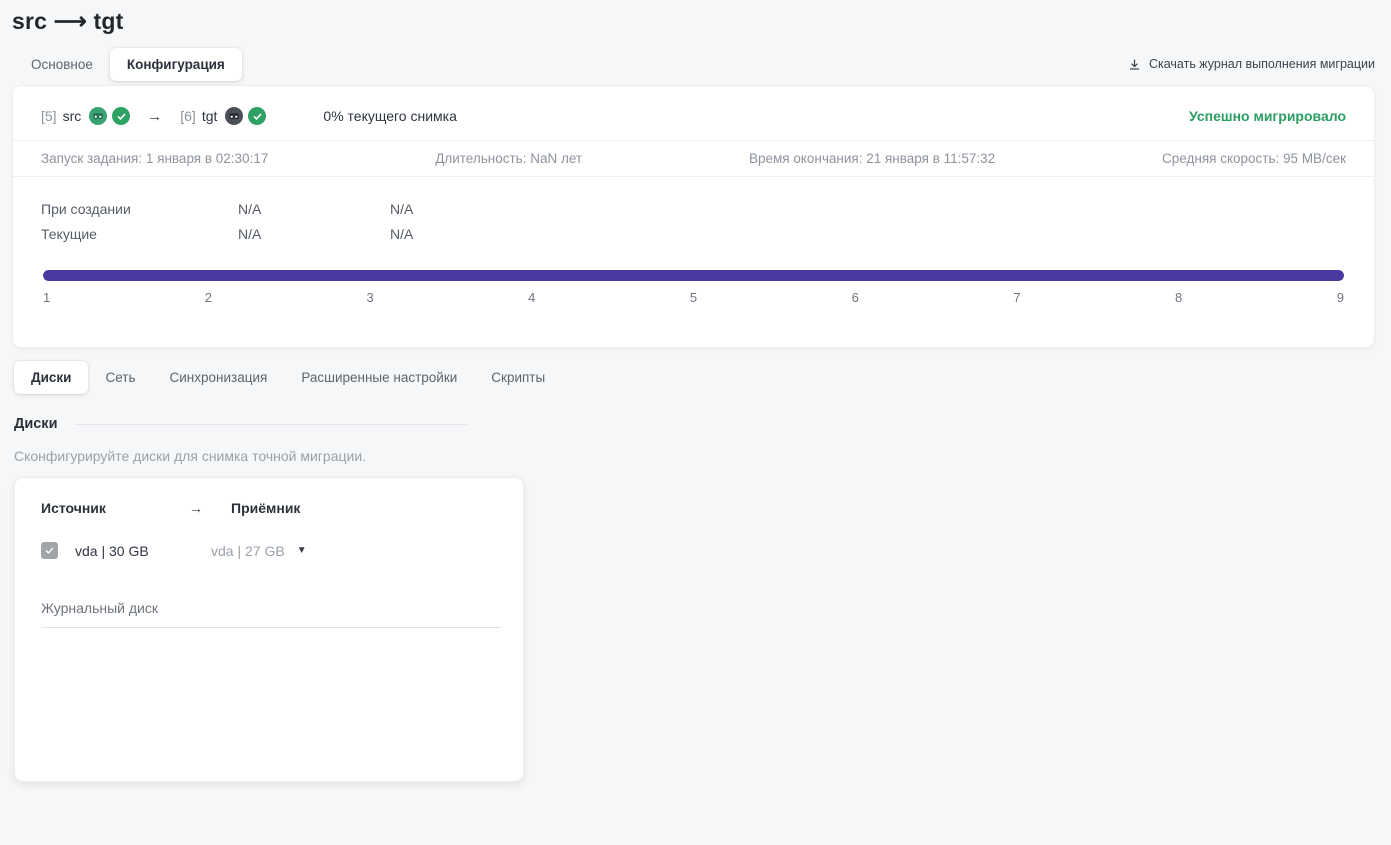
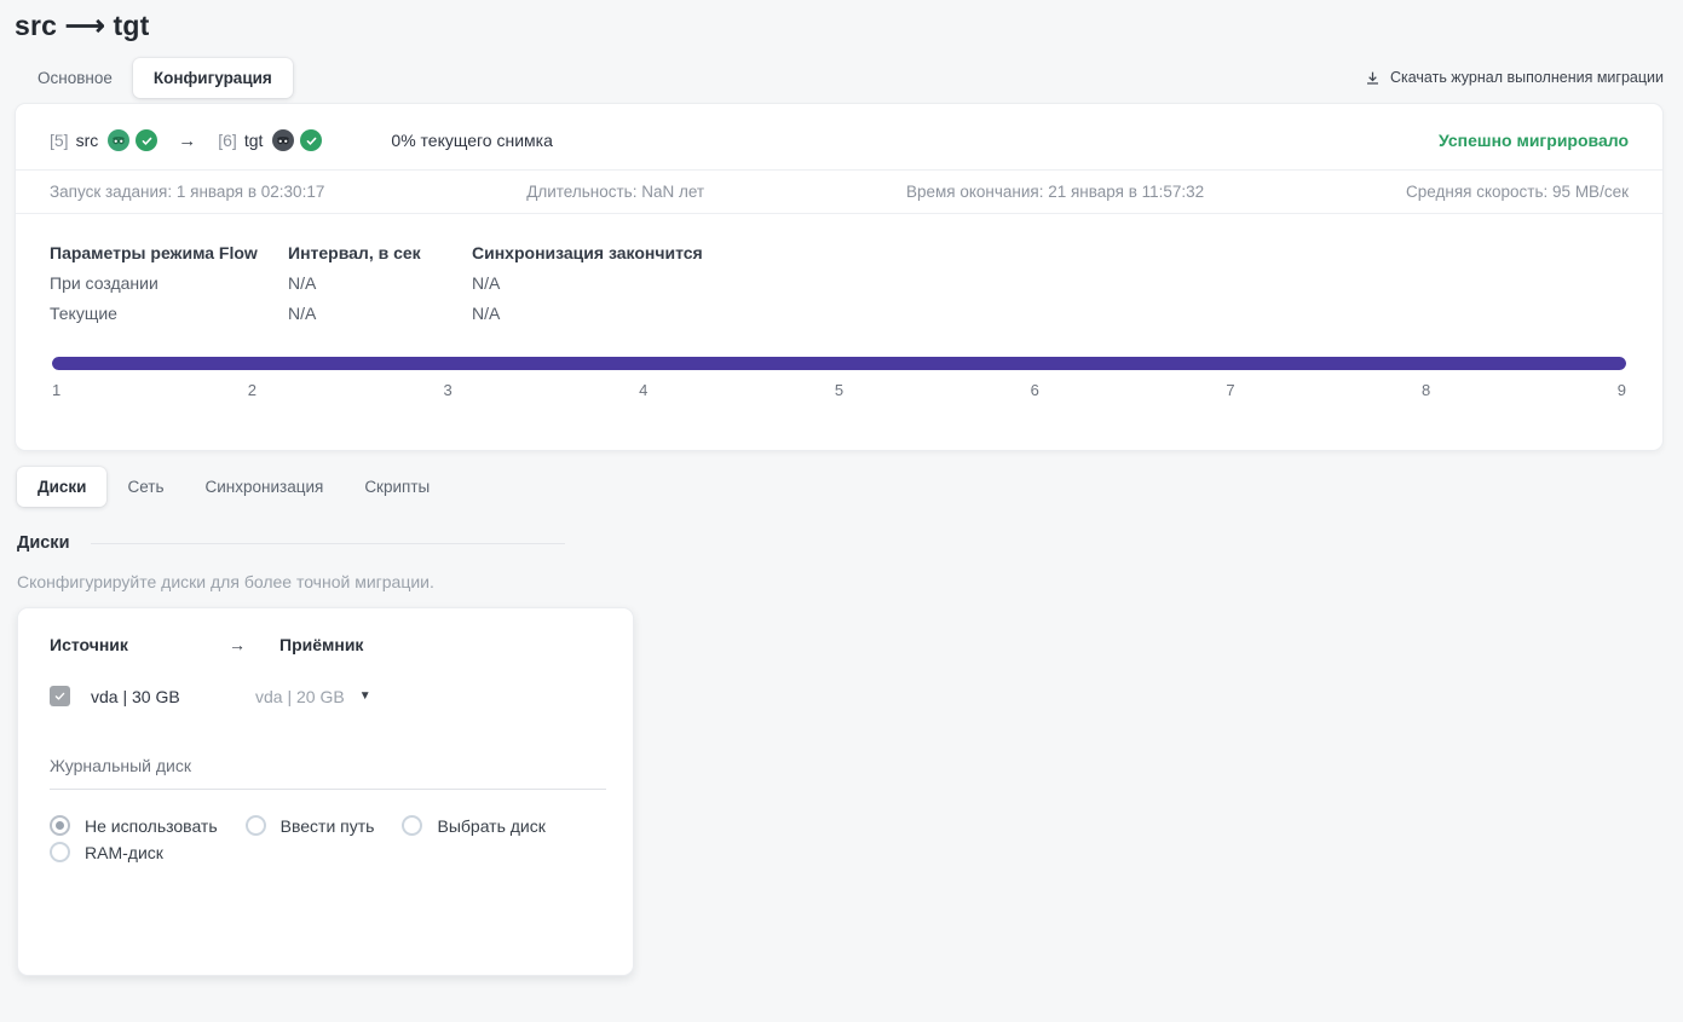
  src ⟶ tgt
  Основное
  Конфигурация
  Скачать журнал выполнения миграции
  [5]
  src
  →
  [6]
  tgt
  0% текущего снимка
  Успешно мигрировало
  Запуск задания: 1 января в 02:30:17
  Длительность: NaN лет
  Время окончания: 21 января в 11:57:32
  Средняя скорость: 95 MB/сек
+ Параметры режима Flow
+ Интервал, в сек
+ Синхронизация закончится
  При создании
  N/A
  N/A
  Текущие
  N/A
  N/A
  1
  2
  3
  4
  5
  6
  7
  8
  9
  Диски
  Сеть
  Синхронизация
- Расширенные настройки
  Скрипты
  Диски
- Сконфигурируйте диски для снимка точной миграции.
+ Сконфигурируйте диски для более точной миграции.
  Источник
  →
  Приёмник
  vda | 30 GB
- vda | 27 GB
+ vda | 20 GB
  ▼
  Журнальный диск
+ Не использовать
+ Ввести путь
+ Выбрать диск
+ RAM-диск
